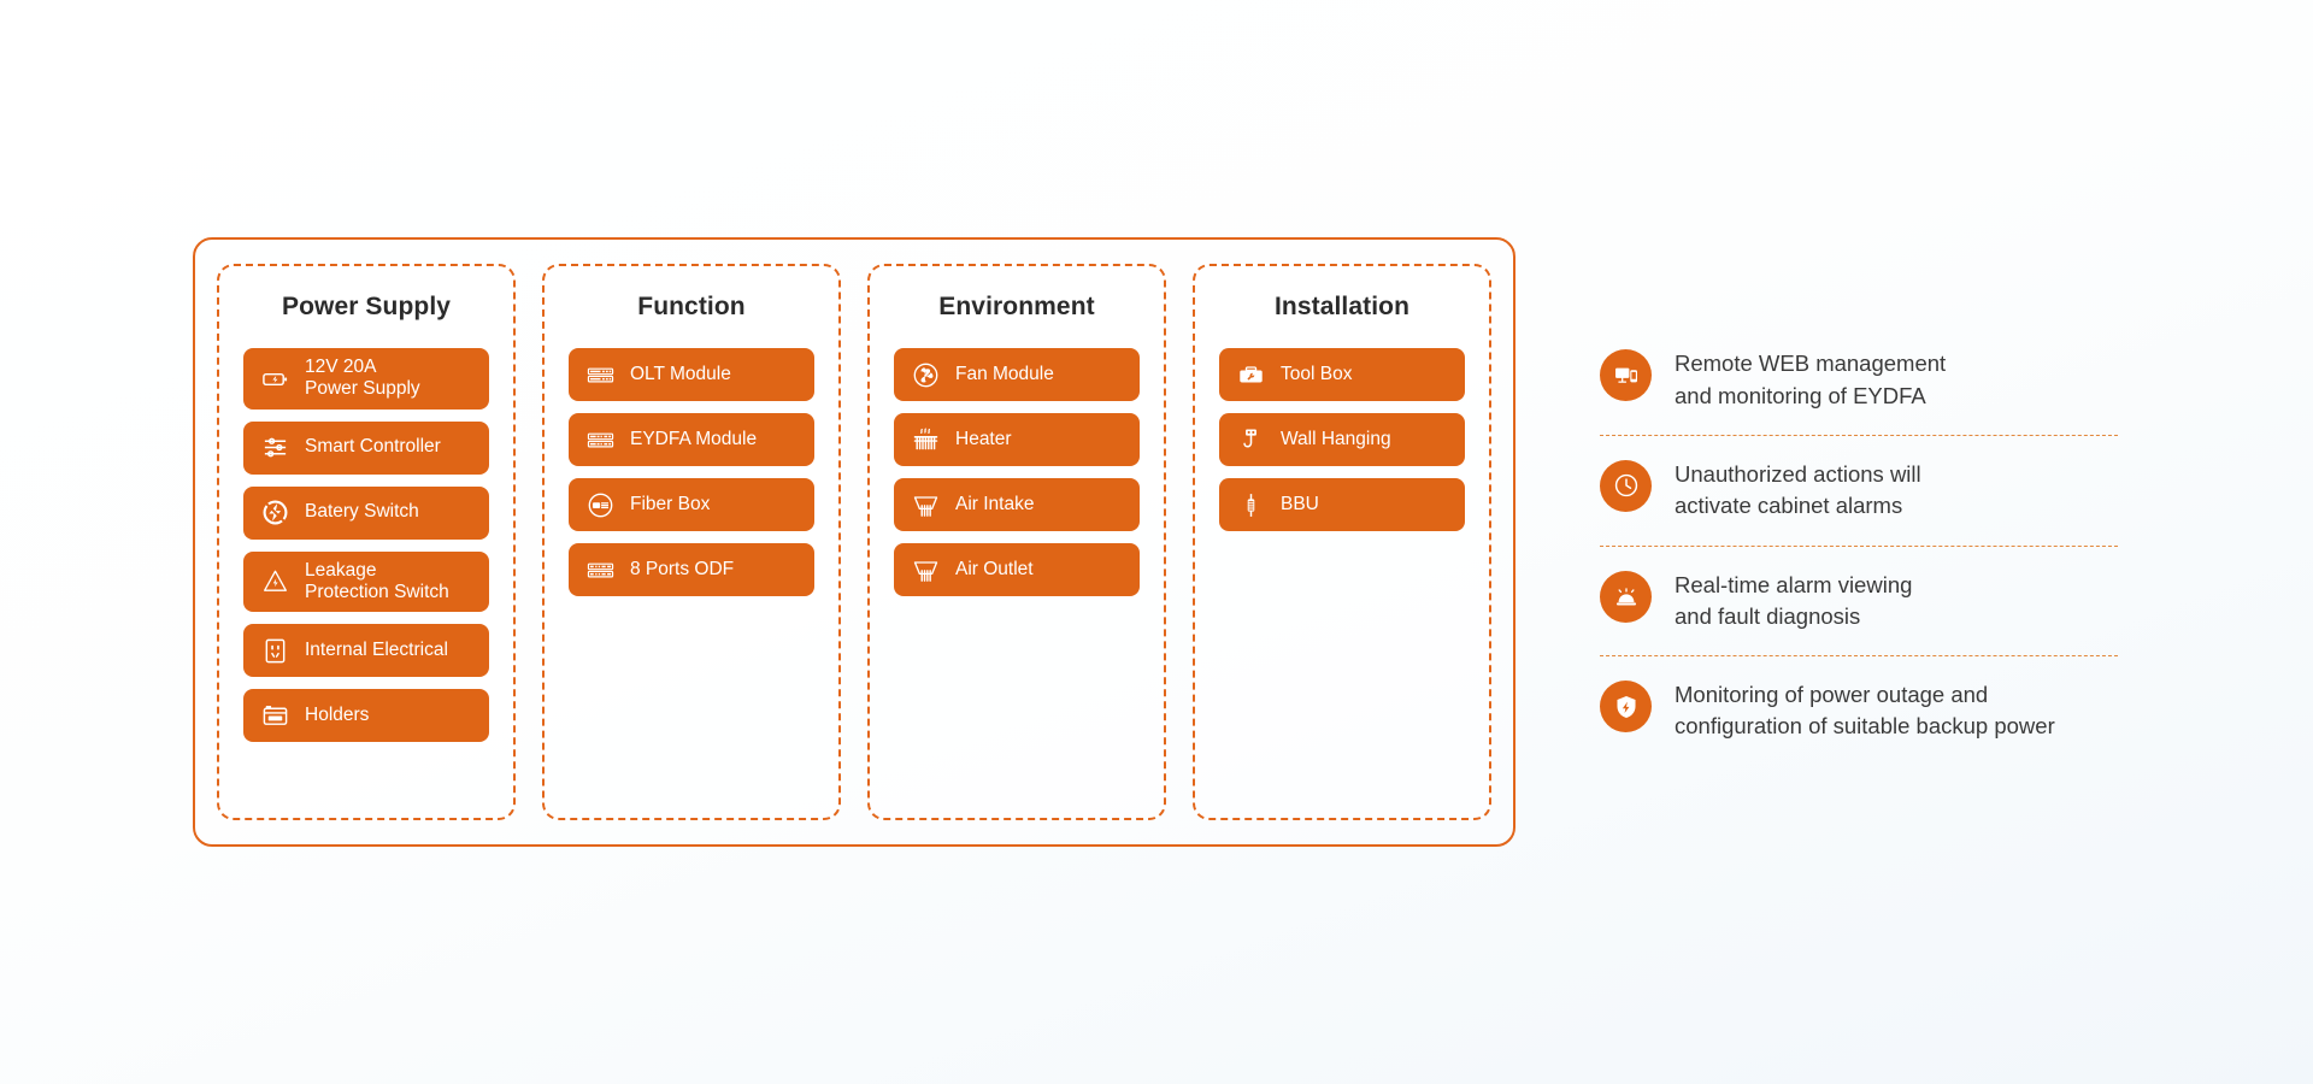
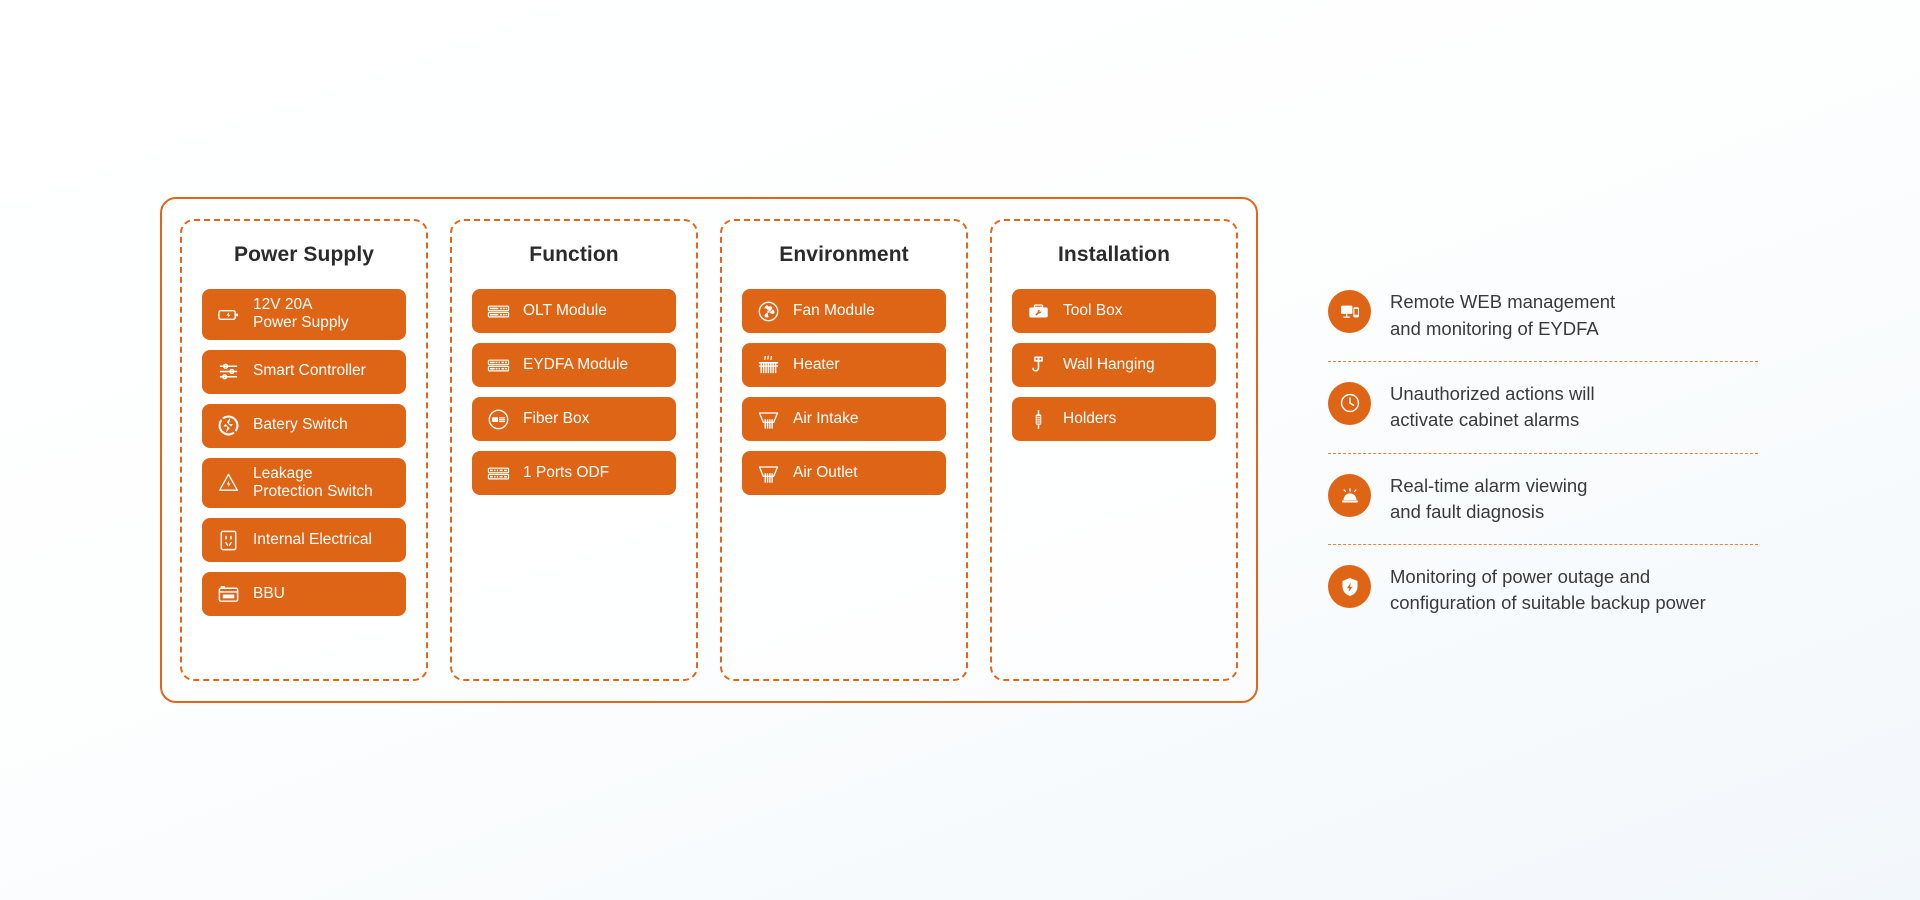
  Power Supply
  12V 20A
  Power Supply
  Smart Controller
  Batery Switch
  Leakage
  Protection Switch
  Internal Electrical
- Holders
+ BBU
  Function
  OLT Module
  EYDFA Module
  Fiber Box
- 8 Ports ODF
+ 1 Ports ODF
  Environment
  Fan Module
  Heater
  Air Intake
  Air Outlet
  Installation
  Tool Box
  Wall Hanging
- BBU
+ Holders
  Remote WEB management
  and monitoring of EYDFA
  Unauthorized actions will
  activate cabinet alarms
  Real-time alarm viewing
  and fault diagnosis
  Monitoring of power outage and
  configuration of suitable backup power
